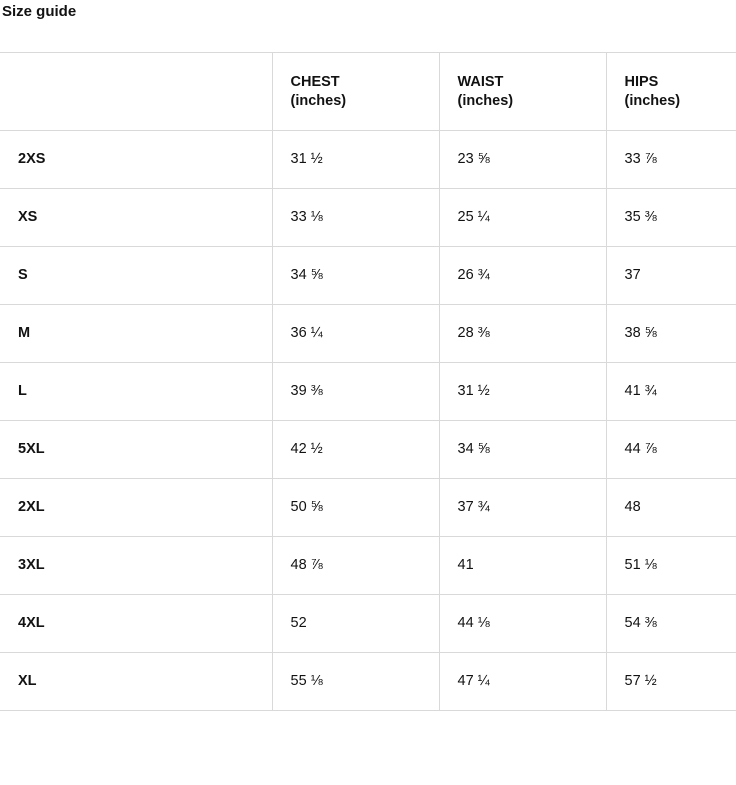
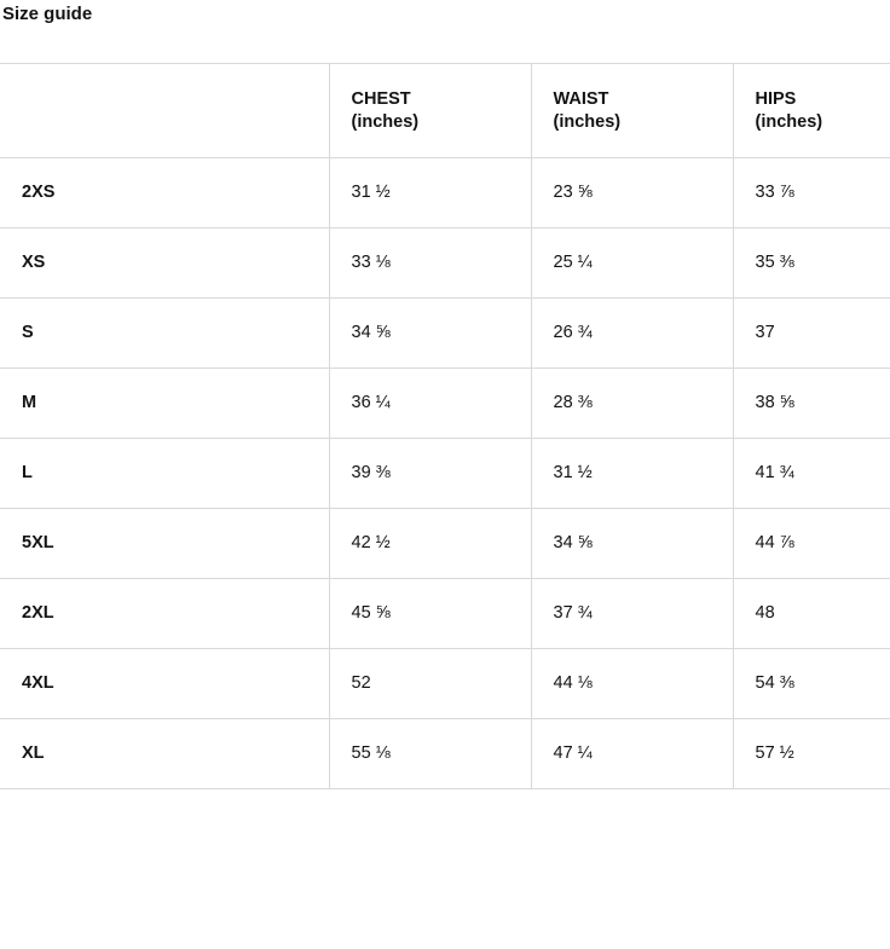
  Size guide
  	CHEST (inches)	WAIST (inches)	HIPS (inches)
  2XS	31 ½	23 ⅝	33 ⅞
  XS	33 ⅛	25 ¼	35 ⅜
  S	34 ⅝	26 ¾	37
  M	36 ¼	28 ⅜	38 ⅝
  L	39 ⅜	31 ½	41 ¾
  5XL	42 ½	34 ⅝	44 ⅞
- 2XL	50 ⅝	37 ¾	48
+ 2XL	45 ⅝	37 ¾	48
- 3XL	48 ⅞	41	51 ⅛
  4XL	52	44 ⅛	54 ⅜
  XL	55 ⅛	47 ¼	57 ½
